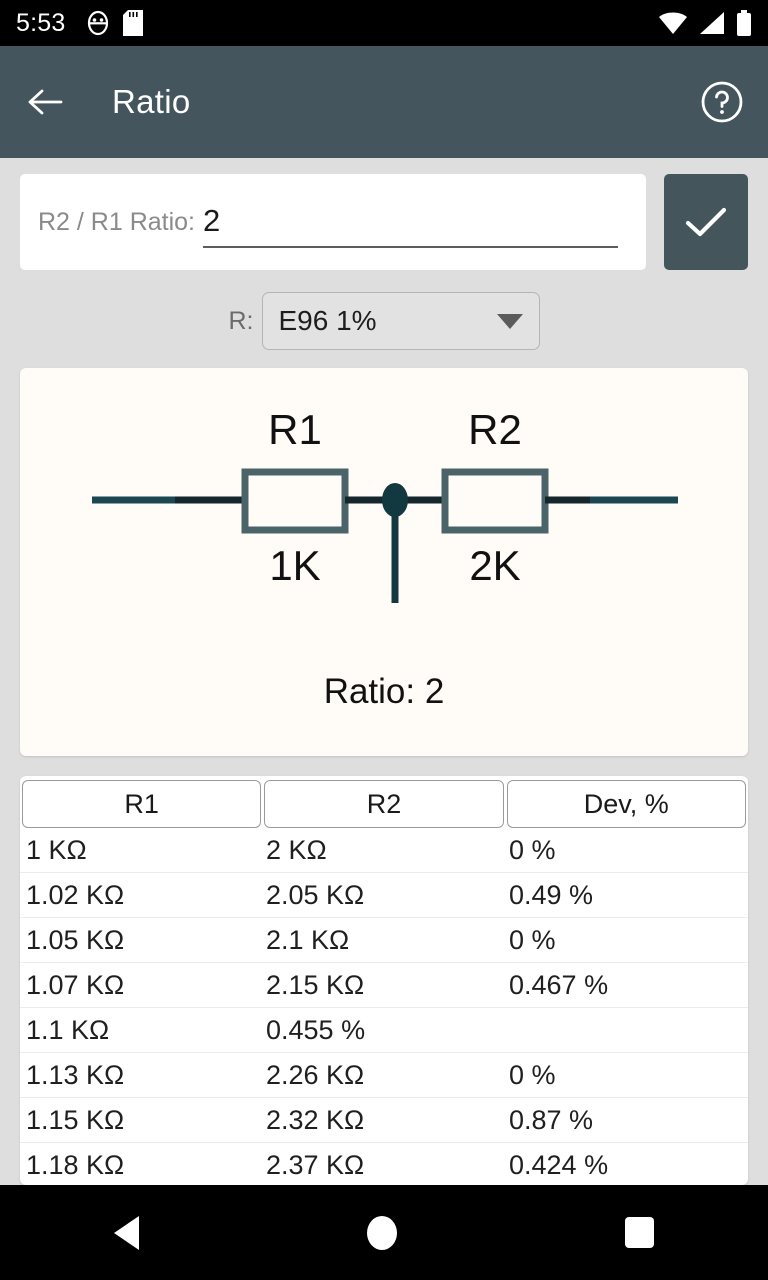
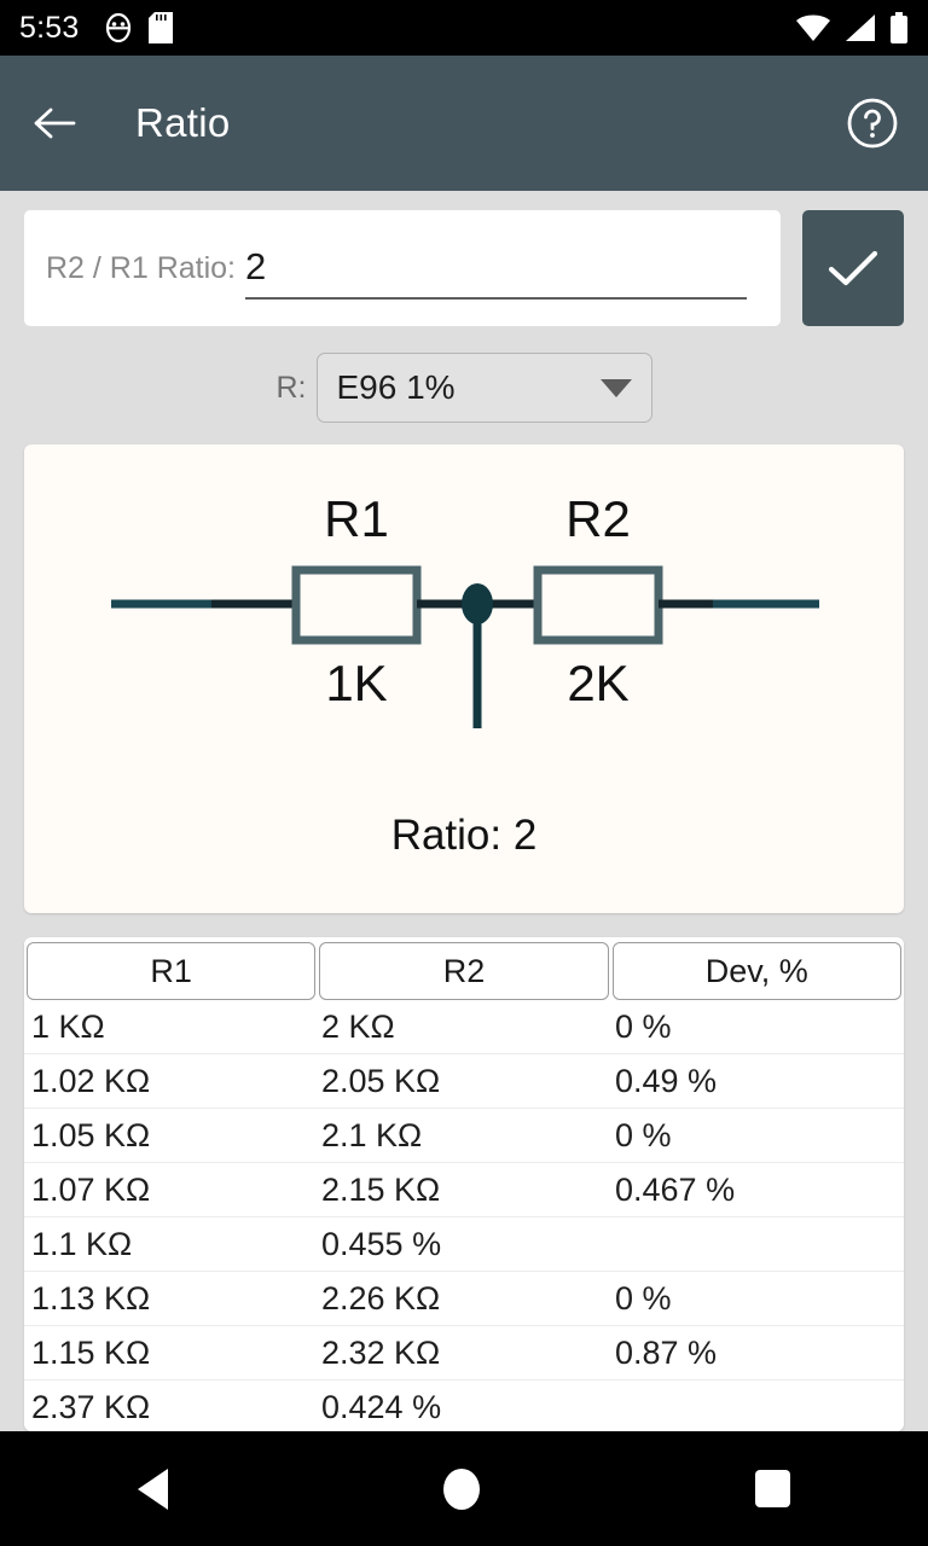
  5:53
  Ratio
  R2 / R1 Ratio:
  2
  R:
  E96 1%
  R1
  1K
  R2
  2K
  Ratio: 2
  R1
  R2
  Dev, %
  1 KΩ
  2 KΩ
  0 %
  1.02 KΩ
  2.05 KΩ
  0.49 %
  1.05 KΩ
  2.1 KΩ
  0 %
  1.07 KΩ
  2.15 KΩ
  0.467 %
  1.1 KΩ
  0.455 %
  1.13 KΩ
  2.26 KΩ
  0 %
  1.15 KΩ
  2.32 KΩ
  0.87 %
- 1.18 KΩ
  2.37 KΩ
  0.424 %
